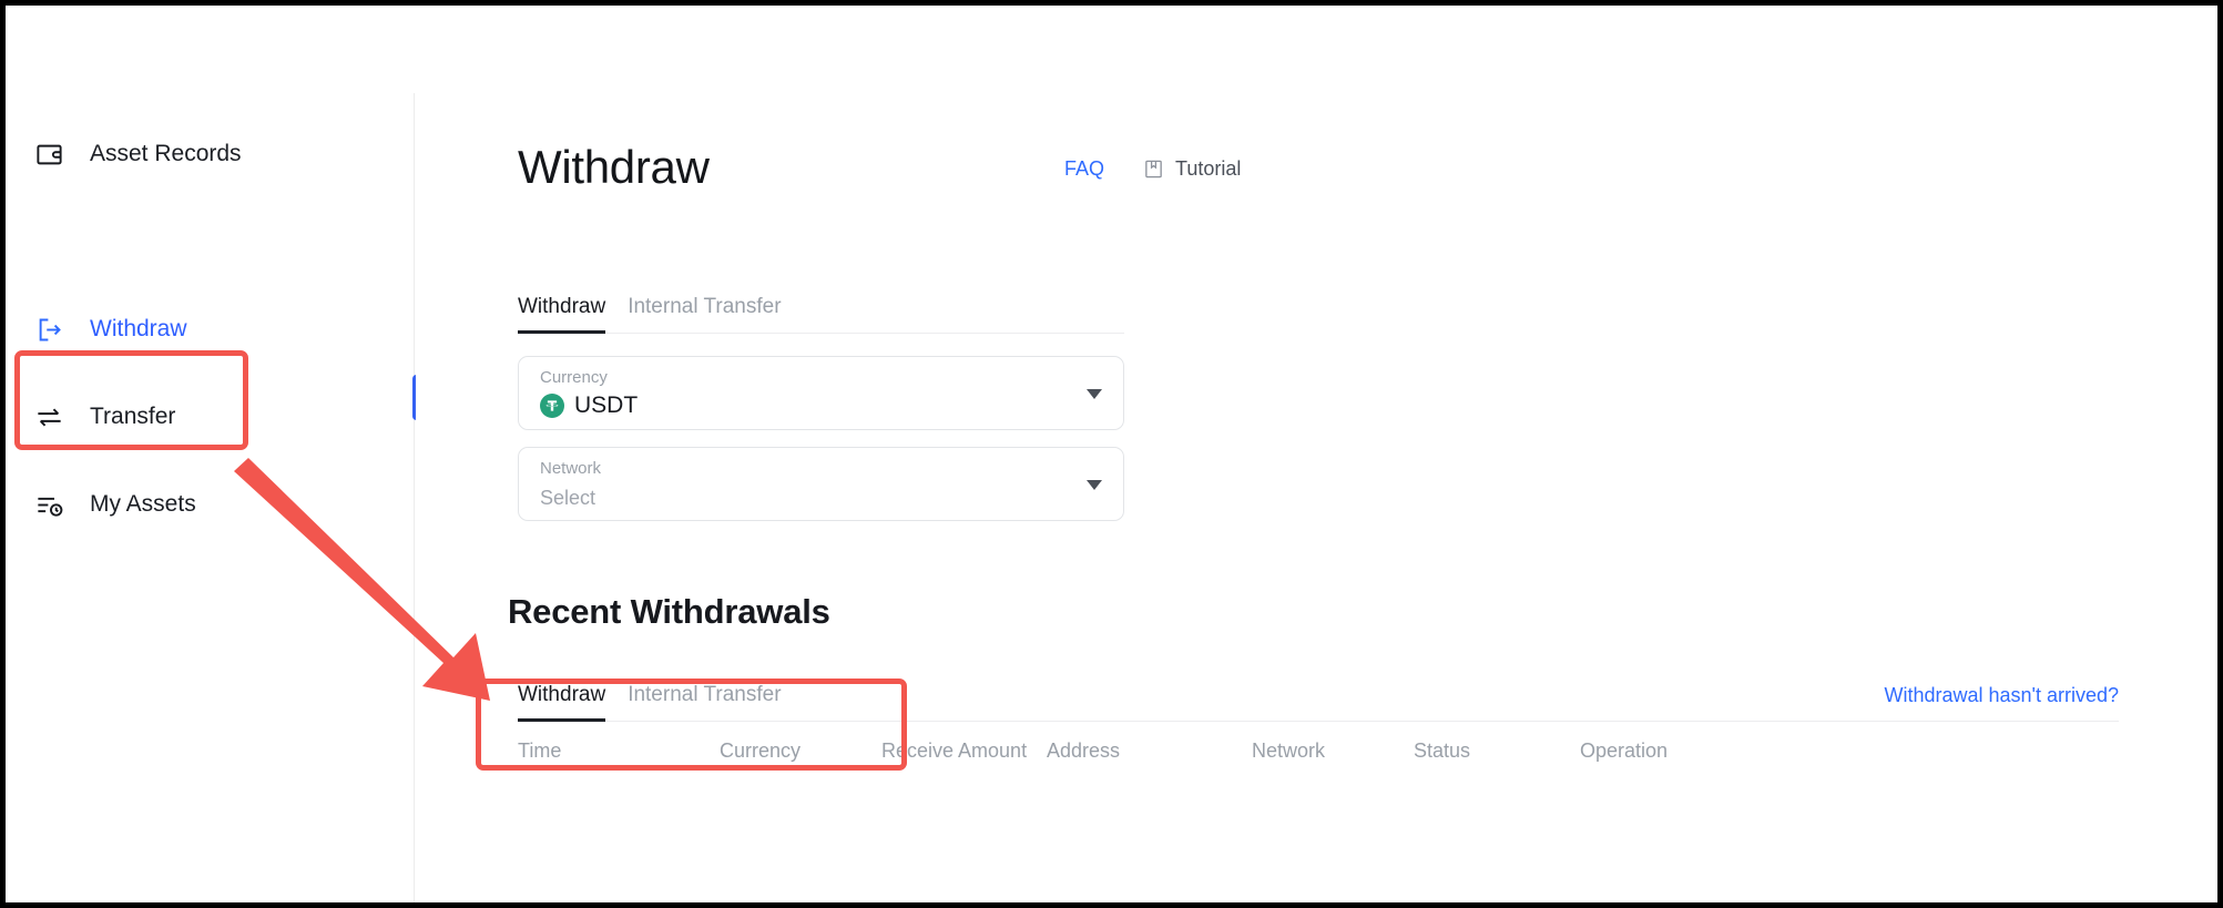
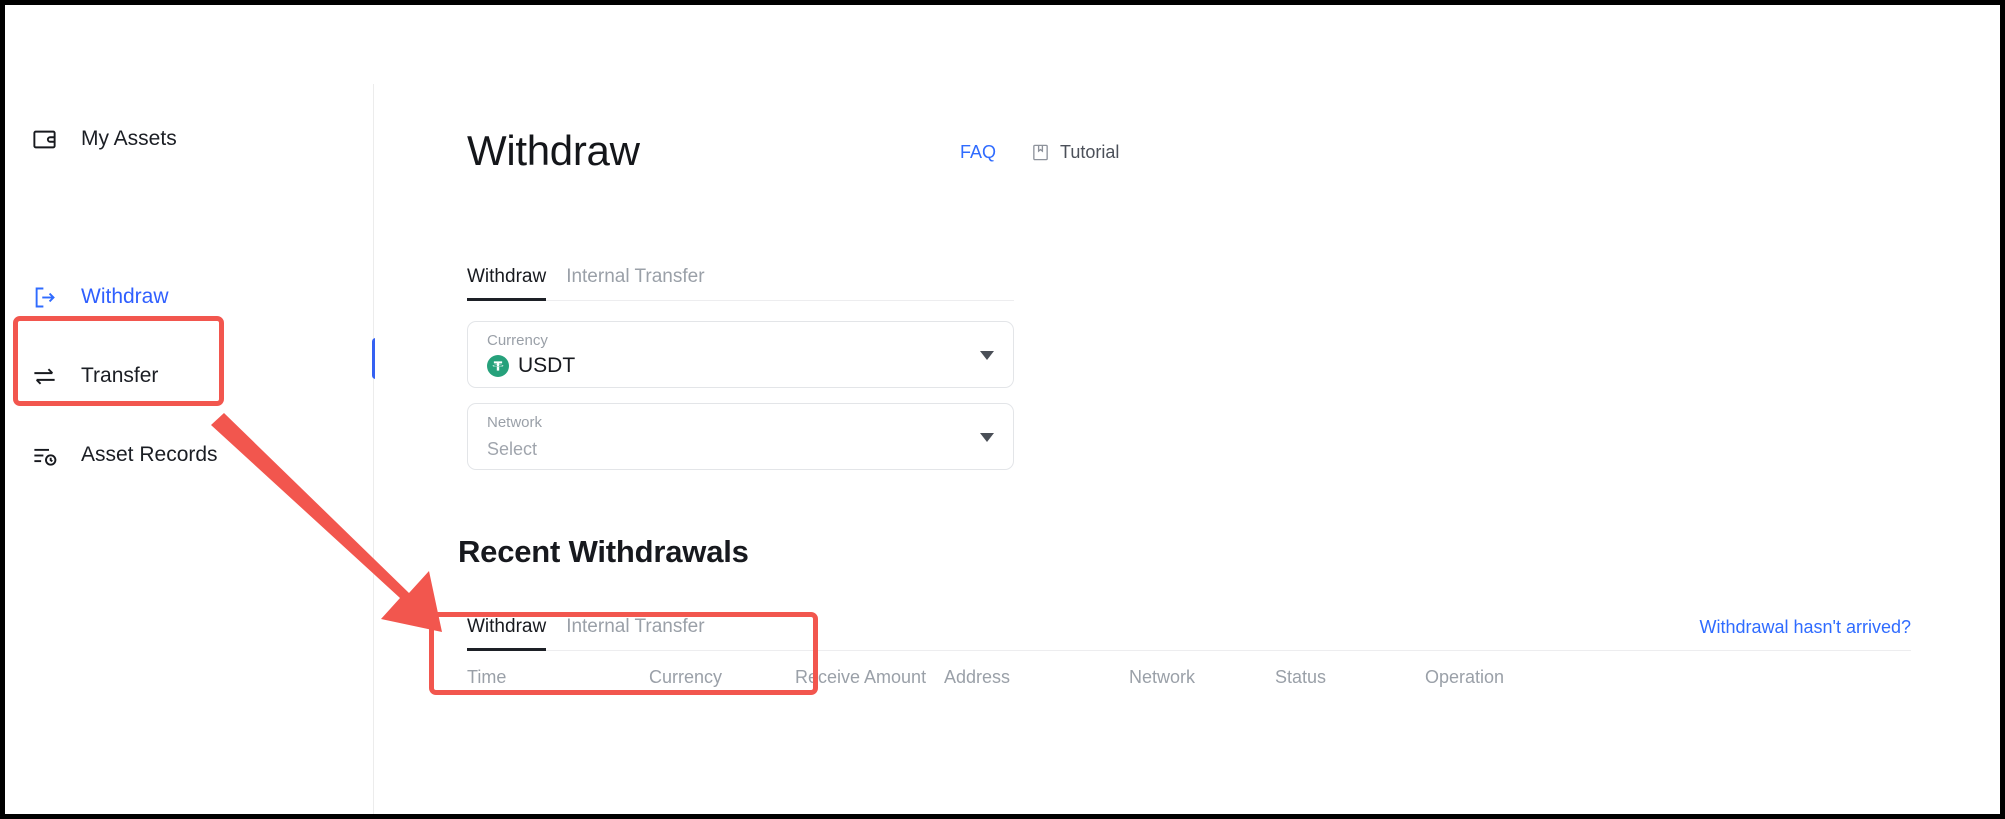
- Asset Records
+ My Assets
  Withdraw
  Transfer
- My Assets
+ Asset Records
  Withdraw
  FAQ
  Tutorial
  Withdraw
  Internal Transfer
  Currency
  USDT
  Network
  Select
  Recent Withdrawals
  Withdraw
  Internal Transfer
  Withdrawal hasn't arrived?
  Time
  Currency
  Receive Amount
  Address
  Network
  Status
  Operation
